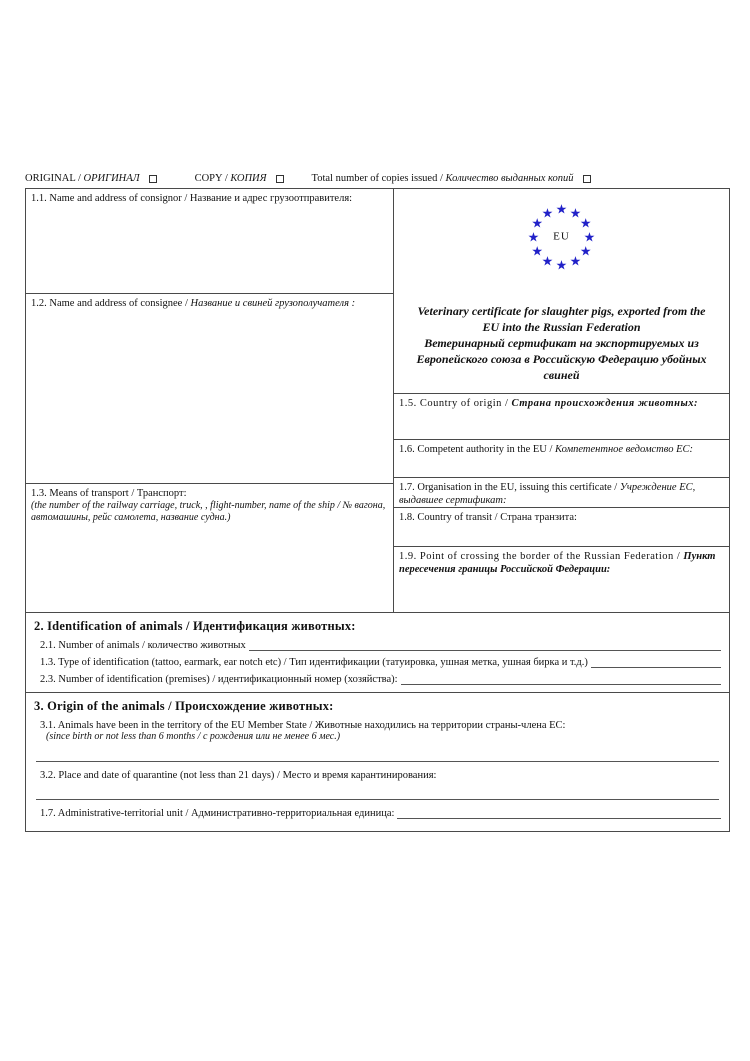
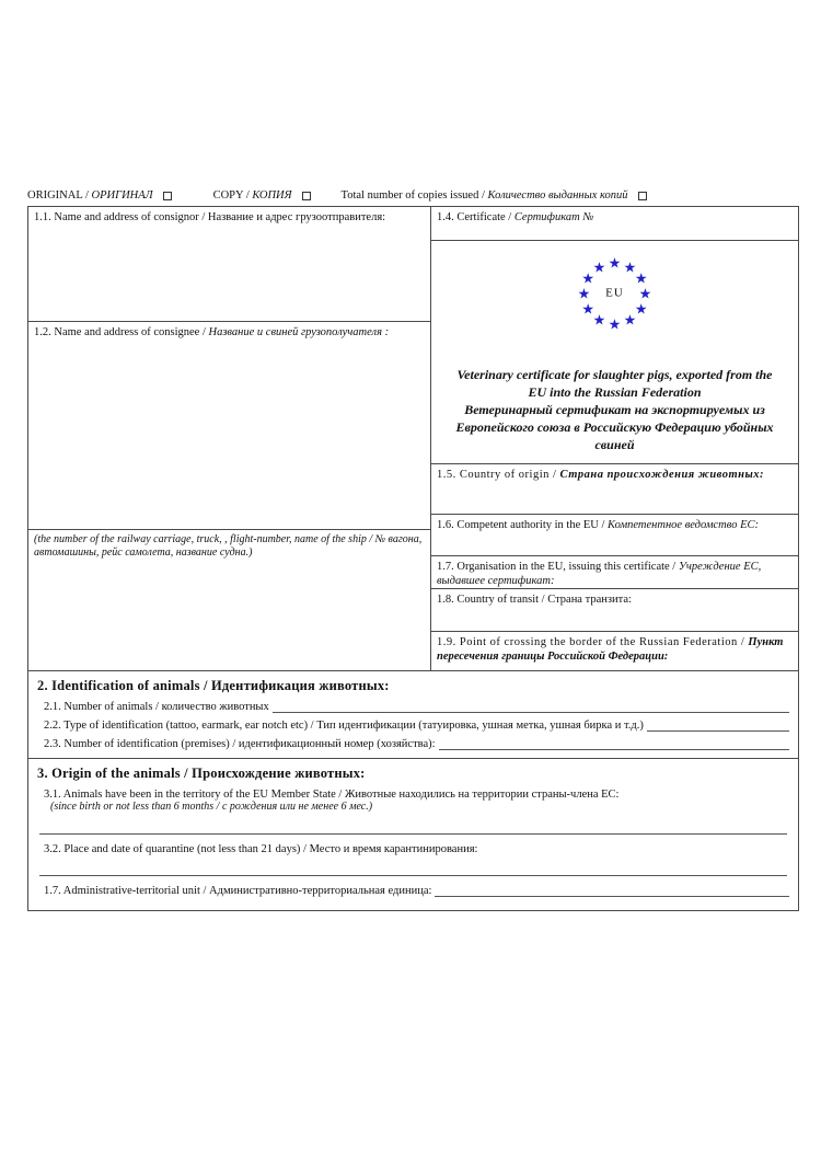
  ORIGINAL / ОРИГИНАЛ
  COPY / КОПИЯ
  Total number of copies issued / Количество выданных копий
  1.1. Name and address of consignor / Название и адрес грузоотправителя:
  1.2. Name and address of consignee / Название и свиней грузополучателя :
- 1.3. Means of transport / Транспорт:
  (the number of the railway carriage, truck, , flight-number, name of the ship / № вагона, автомашины, рейс самолета, название судна.)
+ 1.4. Certificate / Сертификат №
  ★
  ★
  ★
  ★
  ★
  ★
  ★
  ★
  ★
  ★
  ★
  ★
  EU
  Veterinary certificate for slaughter pigs, exported from the EU into the Russian Federation
  Ветеринарный сертификат на экспортируемых из Европейского союза в Российскую Федерацию убойных свиней
  1.5. Country of origin / Страна происхождения животных:
  1.6. Competent authority in the EU / Компетентное ведомство ЕС:
  1.7. Organisation in the EU, issuing this certificate / Учреждение ЕС, выдавшее сертификат:
  1.8. Country of transit / Страна транзита:
  1.9. Point of crossing the border of the Russian Federation / Пункт пересечения границы Российской Федерации:
  2. Identification of animals / Идентификация животных:
  2.1. Number of animals / количество животных
- 1.3. Type of identification (tattoo, earmark, ear notch etc) / Тип идентификации (татуировка, ушная метка, ушная бирка и т.д.)
+ 2.2. Type of identification (tattoo, earmark, ear notch etc) / Тип идентификации (татуировка, ушная метка, ушная бирка и т.д.)
  2.3. Number of identification (premises) / идентификационный номер (хозяйства):
  3. Origin of the animals / Происхождение животных:
  3.1. Animals have been in the territory of the EU Member State / Животные находились на территории страны-члена ЕС:
  (since birth or not less than 6 months / с рождения или не менее 6 мес.)
  3.2. Place and date of quarantine (not less than 21 days) / Место и время карантинирования:
  1.7. Administrative-territorial unit / Административно-территориальная единица:
